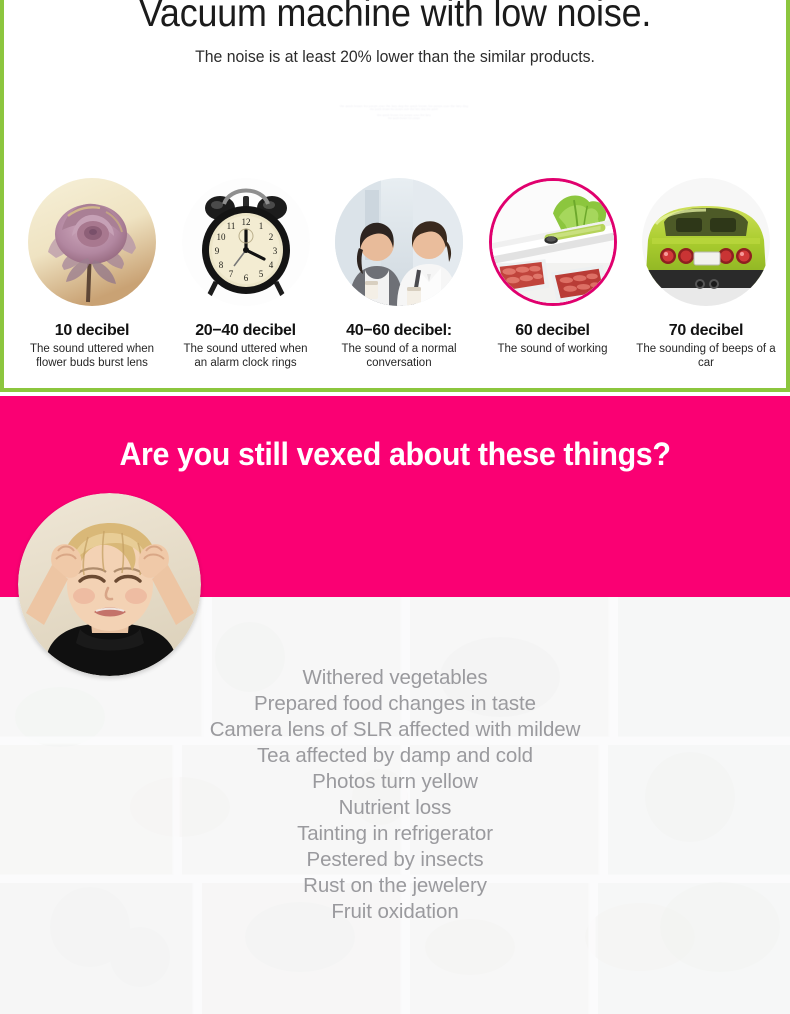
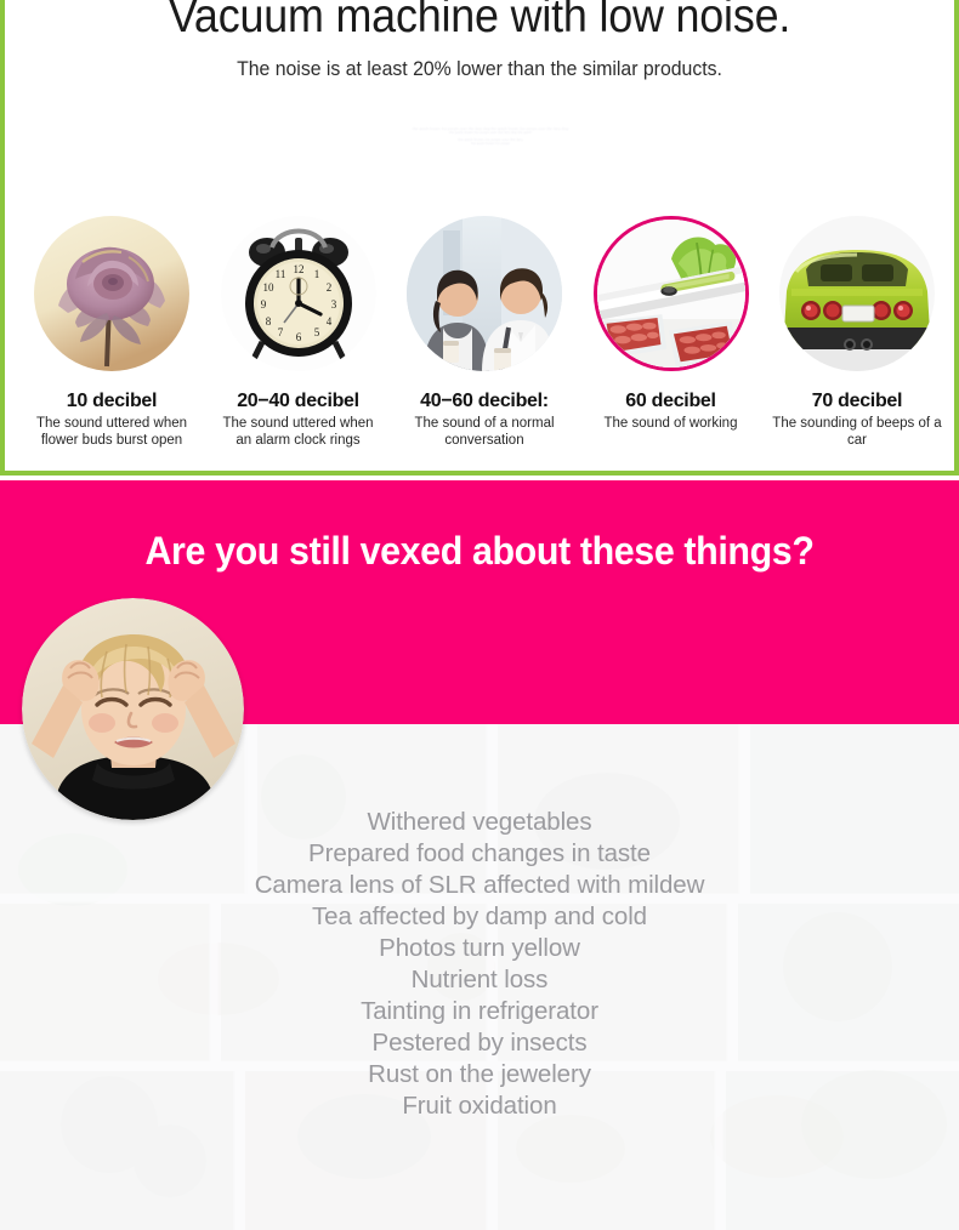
  Vacuum machine with low noise.
  The noise is at least 20% lower than the similar products.
  10 decibel
- The sound uttered when flower buds burst lens
+ The sound uttered when flower buds burst open
  12
  1
  2
  3
  4
  5
  6
  7
  8
  9
  10
  11
  20−40 decibel
  The sound uttered when an alarm clock rings
  40−60 decibel:
  The sound of a normal conversation
  60 decibel
  The sound of working
  70 decibel
  The sounding of beeps of a car
  Are you still vexed about these things?
  Withered vegetables
  Prepared food changes in taste
  Camera lens of SLR affected with mildew
  Tea affected by damp and cold
  Photos turn yellow
  Nutrient loss
  Tainting in refrigerator
  Pestered by insects
  Rust on the jewelery
  Fruit oxidation
